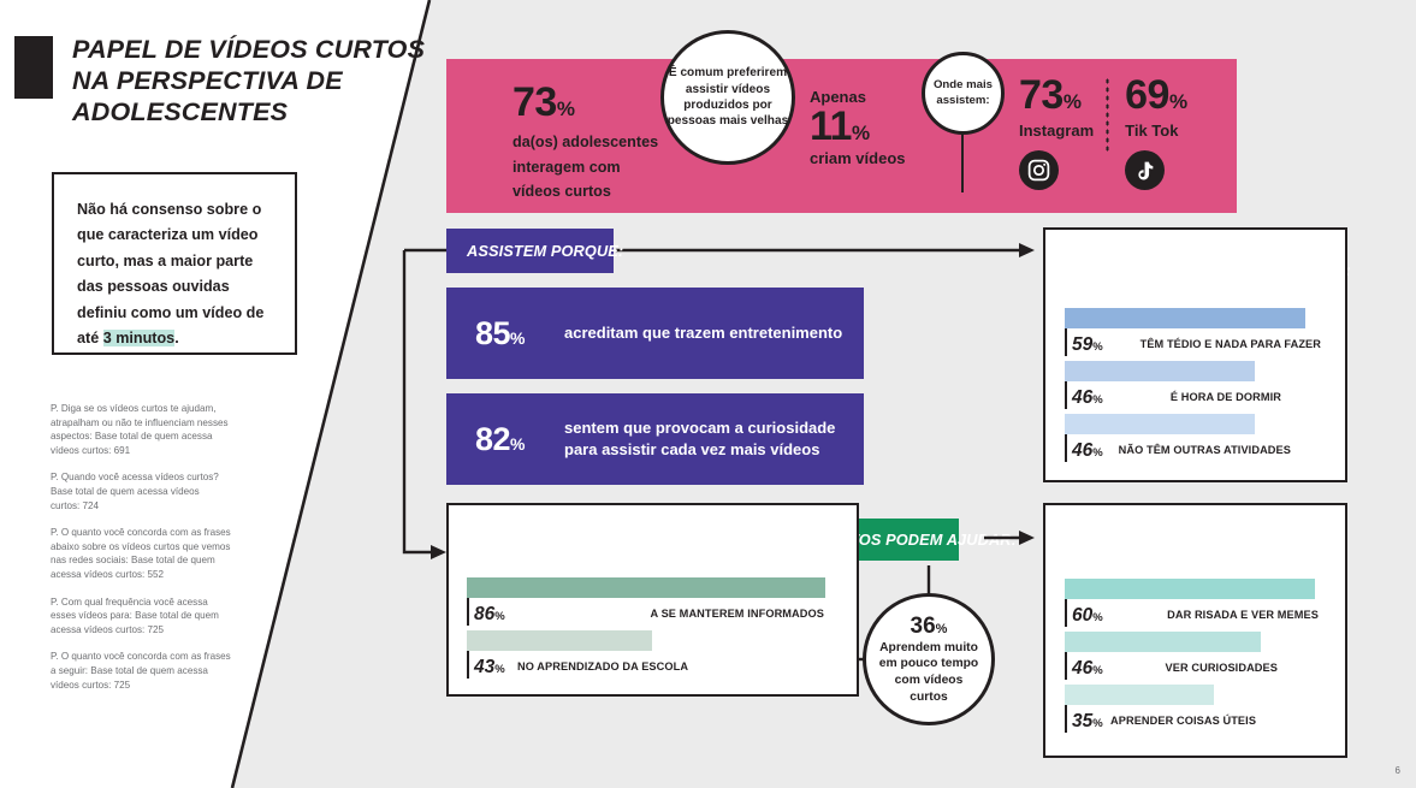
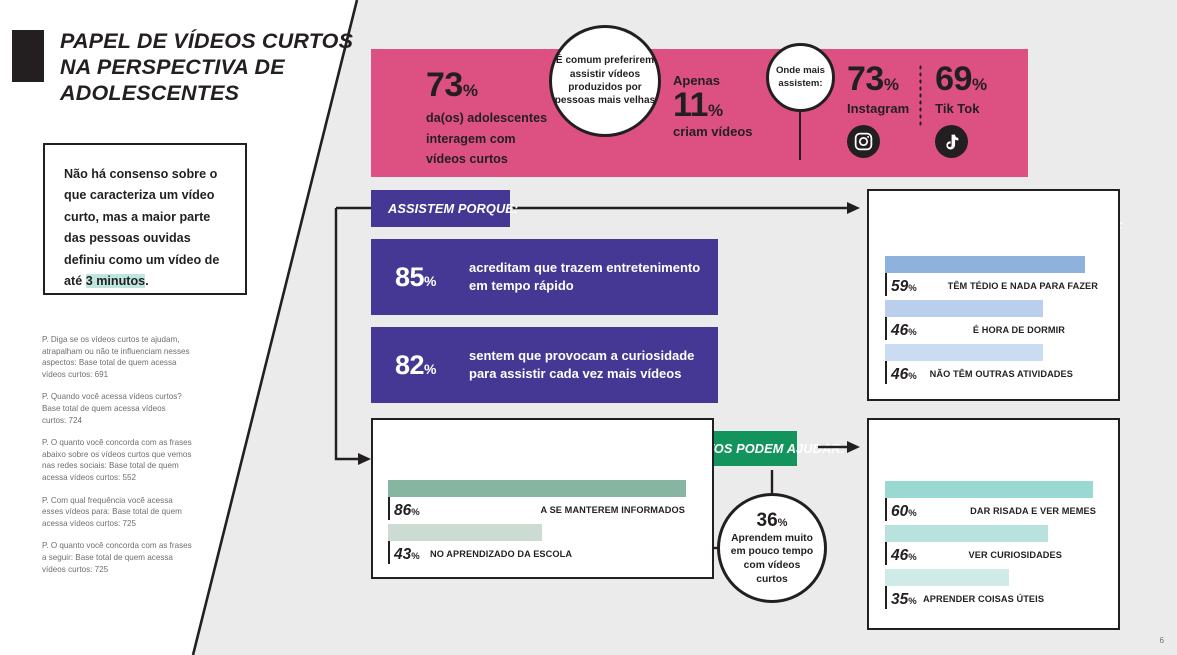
  PAPEL DE VÍDEOS CURTOS
  NA PERSPECTIVA DE
  ADOLESCENTES
  Não há consenso sobre o que caracteriza um vídeo curto, mas a maior parte das pessoas ouvidas definiu como um vídeo de até 3 minutos.
  P. Diga se os vídeos curtos te ajudam, atrapalham ou não te influenciam nesses aspectos: Base total de quem acessa vídeos curtos: 691
  P. Quando você acessa vídeos curtos? Base total de quem acessa vídeos curtos: 724
  P. O quanto você concorda com as frases abaixo sobre os vídeos curtos que vemos nas redes sociais: Base total de quem acessa vídeos curtos: 552
  P. Com qual frequência você acessa esses vídeos para: Base total de quem acessa vídeos curtos: 725
  P. O quanto você concorda com as frases a seguir: Base total de quem acessa vídeos curtos: 725
  6
  73%
  da(os) adolescentes
  interagem com
  vídeos curtos
  É comum preferirem assistir vídeos produzidos por pessoas mais velhas
  Apenas
  11%
  criam vídeos
  Onde mais assistem:
  73%
  Instagram
  69%
  Tik Tok
  ASSISTEM PORQUE:
  85%
  acreditam que trazem entretenimento
+ em tempo rápido
  82%
  sentem que provocam a curiosidade
  para assistir cada vez mais vídeos
  59%
  TÊM TÉDIO E NADA PARA FAZER
  46%
  É HORA DE DORMIR
  46%
  NÃO TÊM OUTRAS ATIVIDADES
  86%
  A SE MANTEREM INFORMADOS
  43%
  NO APRENDIZADO DA ESCOLA
  36%
  Aprendem muito em pouco tempo com vídeos curtos
  60%
  DAR RISADA E VER MEMES
  46%
  VER CURIOSIDADES
  35%
  APRENDER COISAS ÚTEIS
